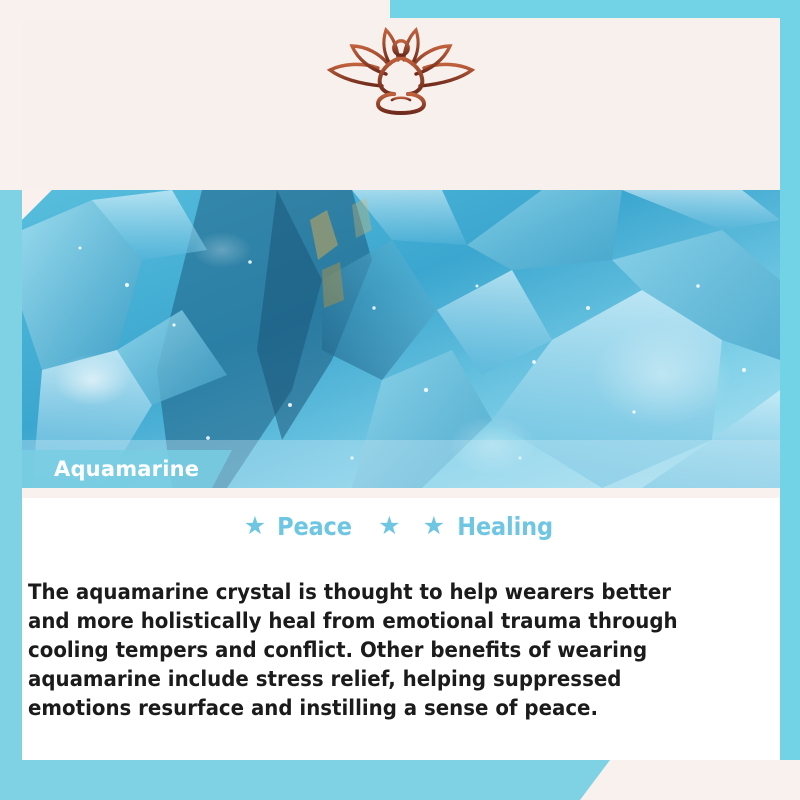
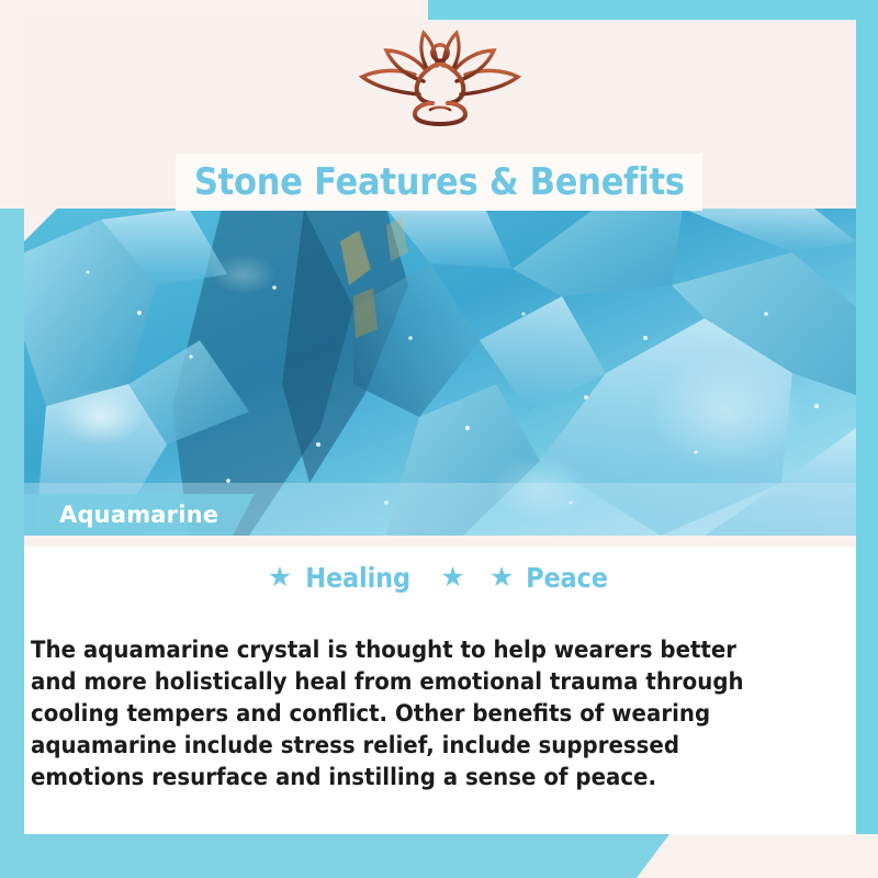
+ Stone Features & Benefits
  Aquamarine
  ★
- Peace
+ Healing
  ★
  ★
- Healing
+ Peace
- The aquamarine crystal is thought to help wearers better and more holistically heal from emotional trauma through cooling tempers and conflict. Other benefits of wearing aquamarine include stress relief, helping suppressed emotions resurface and instilling a sense of peace.
+ The aquamarine crystal is thought to help wearers better and more holistically heal from emotional trauma through cooling tempers and conflict. Other benefits of wearing aquamarine include stress relief, include suppressed emotions resurface and instilling a sense of peace.
